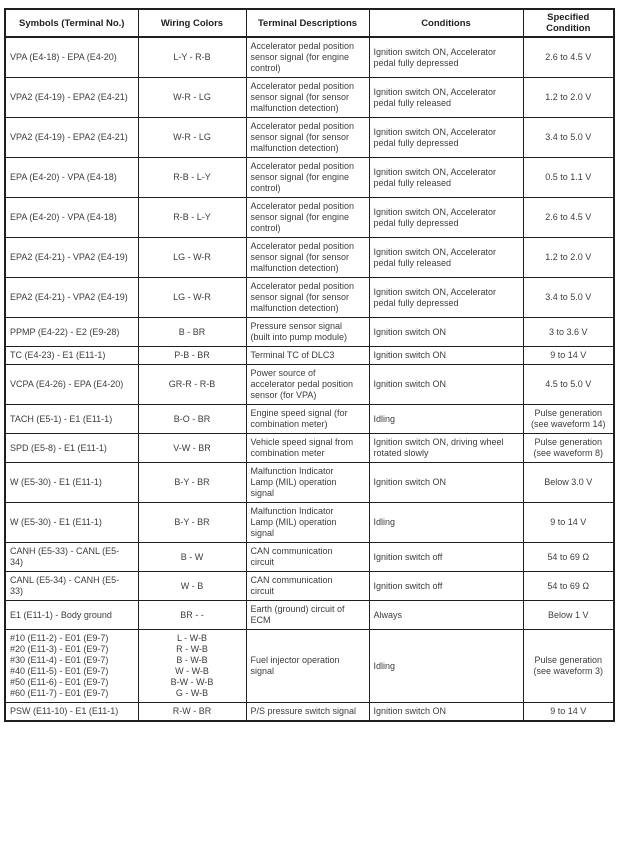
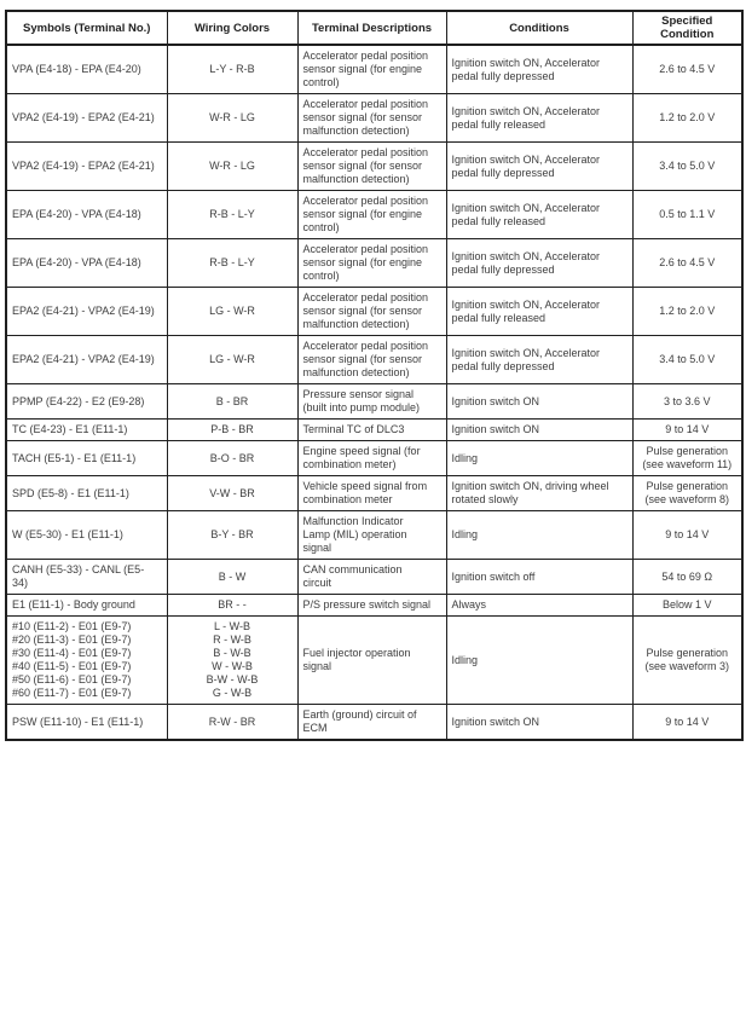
  Symbols (Terminal No.)	Wiring Colors	Terminal Descriptions	Conditions	Specified Condition
  VPA (E4-18) - EPA (E4-20)	L-Y - R-B	Accelerator pedal position sensor signal (for engine control)	Ignition switch ON, Accelerator pedal fully depressed	2.6 to 4.5 V
  VPA2 (E4-19) - EPA2 (E4-21)	W-R - LG	Accelerator pedal position sensor signal (for sensor malfunction detection)	Ignition switch ON, Accelerator pedal fully released	1.2 to 2.0 V
  VPA2 (E4-19) - EPA2 (E4-21)	W-R - LG	Accelerator pedal position sensor signal (for sensor malfunction detection)	Ignition switch ON, Accelerator pedal fully depressed	3.4 to 5.0 V
  EPA (E4-20) - VPA (E4-18)	R-B - L-Y	Accelerator pedal position sensor signal (for engine control)	Ignition switch ON, Accelerator pedal fully released	0.5 to 1.1 V
  EPA (E4-20) - VPA (E4-18)	R-B - L-Y	Accelerator pedal position sensor signal (for engine control)	Ignition switch ON, Accelerator pedal fully depressed	2.6 to 4.5 V
  EPA2 (E4-21) - VPA2 (E4-19)	LG - W-R	Accelerator pedal position sensor signal (for sensor malfunction detection)	Ignition switch ON, Accelerator pedal fully released	1.2 to 2.0 V
  EPA2 (E4-21) - VPA2 (E4-19)	LG - W-R	Accelerator pedal position sensor signal (for sensor malfunction detection)	Ignition switch ON, Accelerator pedal fully depressed	3.4 to 5.0 V
  PPMP (E4-22) - E2 (E9-28)	B - BR	Pressure sensor signal (built into pump module)	Ignition switch ON	3 to 3.6 V
  TC (E4-23) - E1 (E11-1)	P-B - BR	Terminal TC of DLC3	Ignition switch ON	9 to 14 V
- VCPA (E4-26) - EPA (E4-20)	GR-R - R-B	Power source of accelerator pedal position sensor (for VPA)	Ignition switch ON	4.5 to 5.0 V
- TACH (E5-1) - E1 (E11-1)	B-O - BR	Engine speed signal (for combination meter)	Idling	Pulse generation (see waveform 14)
+ TACH (E5-1) - E1 (E11-1)	B-O - BR	Engine speed signal (for combination meter)	Idling	Pulse generation (see waveform 11)
  SPD (E5-8) - E1 (E11-1)	V-W - BR	Vehicle speed signal from combination meter	Ignition switch ON, driving wheel rotated slowly	Pulse generation (see waveform 8)
- W (E5-30) - E1 (E11-1)	B-Y - BR	Malfunction Indicator Lamp (MIL) operation signal	Ignition switch ON	Below 3.0 V
  W (E5-30) - E1 (E11-1)	B-Y - BR	Malfunction Indicator Lamp (MIL) operation signal	Idling	9 to 14 V
  CANH (E5-33) - CANL (E5- 34)	B - W	CAN communication circuit	Ignition switch off	54 to 69 Ω
- CANL (E5-34) - CANH (E5- 33)	W - B	CAN communication circuit	Ignition switch off	54 to 69 Ω
- E1 (E11-1) - Body ground	BR - -	Earth (ground) circuit of ECM	Always	Below 1 V
+ E1 (E11-1) - Body ground	BR - -	P/S pressure switch signal	Always	Below 1 V
  #10 (E11-2) - E01 (E9-7) #20 (E11-3) - E01 (E9-7) #30 (E11-4) - E01 (E9-7) #40 (E11-5) - E01 (E9-7) #50 (E11-6) - E01 (E9-7) #60 (E11-7) - E01 (E9-7)	L - W-B R - W-B B - W-B W - W-B B-W - W-B G - W-B	Fuel injector operation signal	Idling	Pulse generation (see waveform 3)
- PSW (E11-10) - E1 (E11-1)	R-W - BR	P/S pressure switch signal	Ignition switch ON	9 to 14 V
+ PSW (E11-10) - E1 (E11-1)	R-W - BR	Earth (ground) circuit of ECM	Ignition switch ON	9 to 14 V
